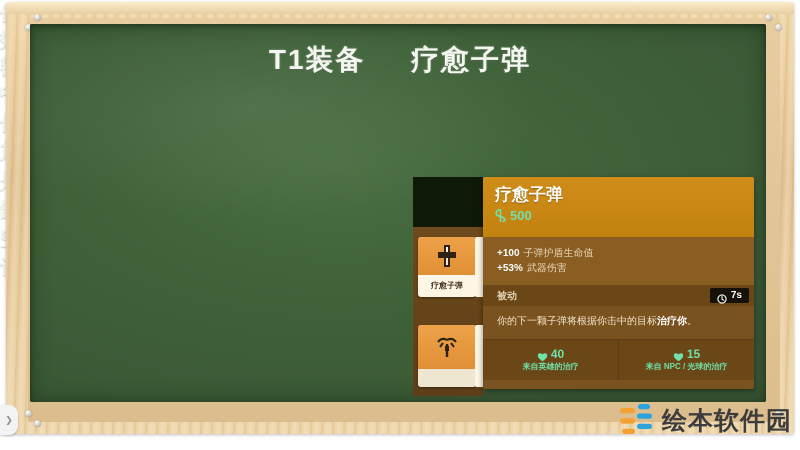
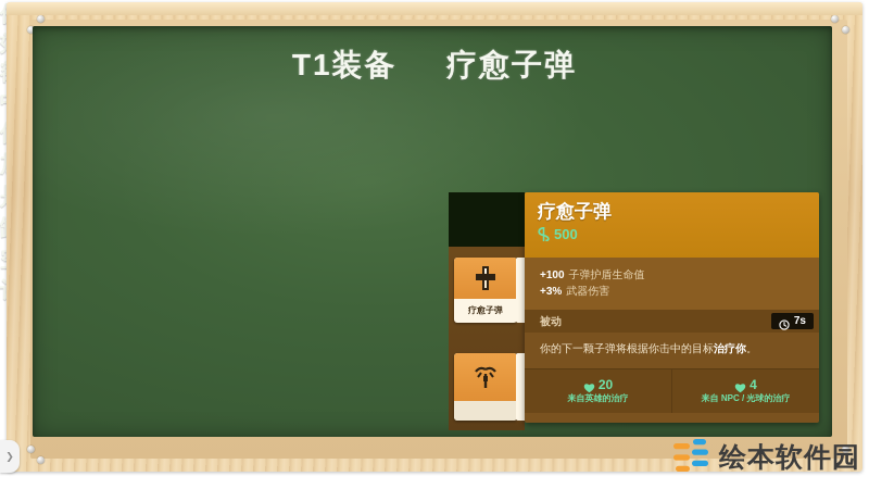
  T1装备 疗愈子弹
  疗愈子弹
  疗愈子弹
  500
  +100 子弹护盾生命值
- +53% 武器伤害
+ +3% 武器伤害
  被动
  7s
  你的下一颗子弹将根据你击中的目标治疗你。
- 40
+ 20
  来自英雄的治疗
- 15
+ 4
  来自 NPC / 光球的治疗
  ❯
  绘本软件园
